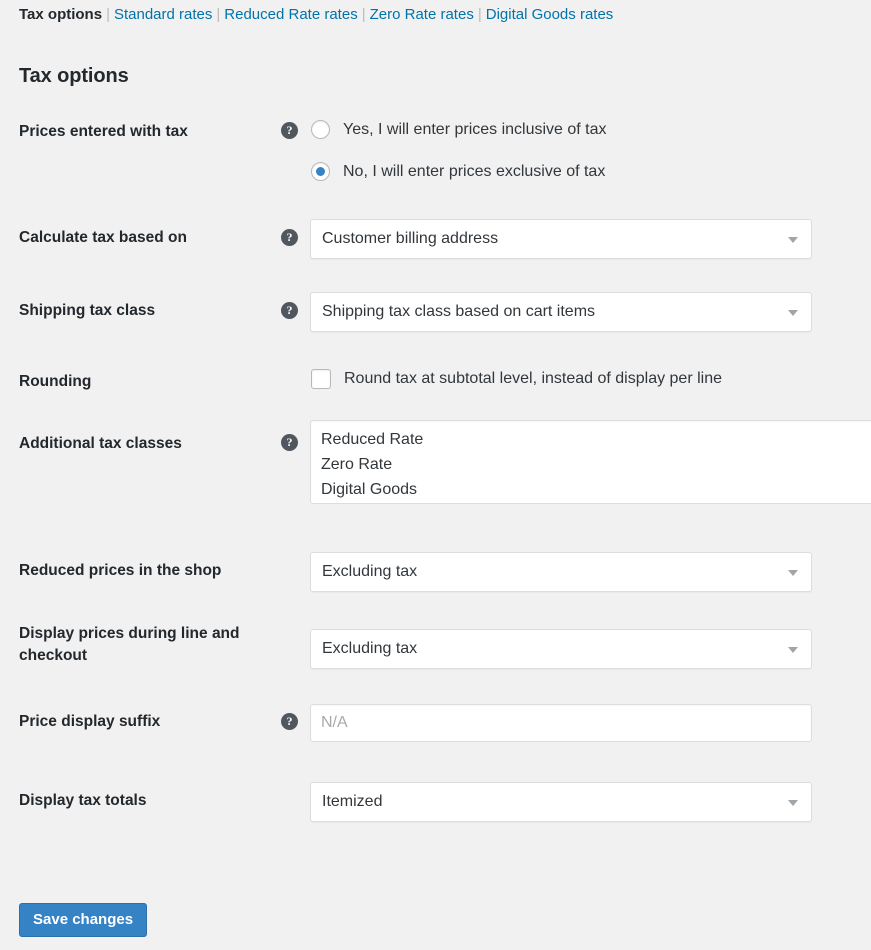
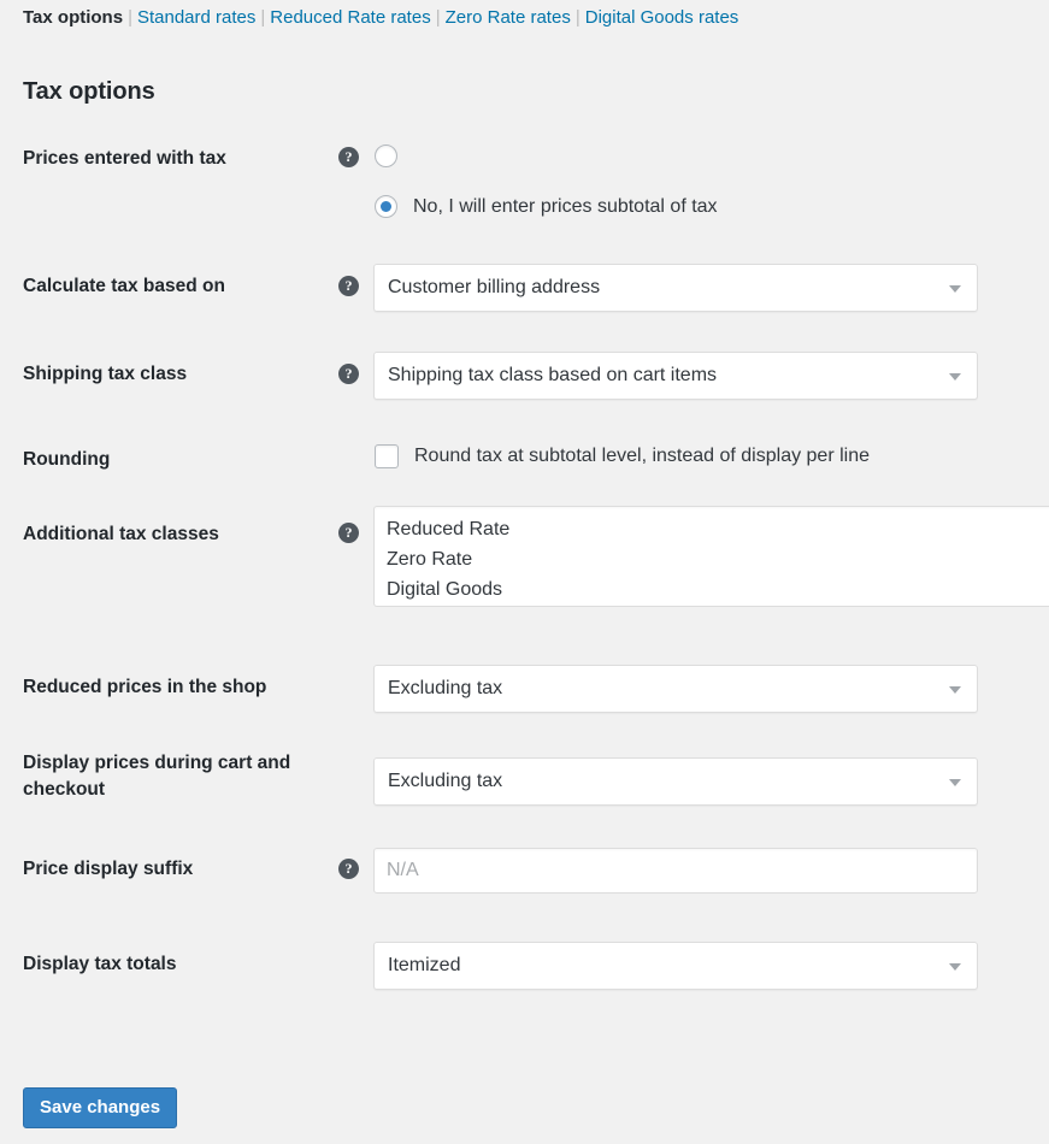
  Tax options | Standard rates | Reduced Rate rates | Zero Rate rates | Digital Goods rates
  Tax options
  Prices entered with tax
  ?
- Yes, I will enter prices inclusive of tax
- No, I will enter prices exclusive of tax
+ No, I will enter prices subtotal of tax
  Calculate tax based on
  ?
  Customer billing address
  Shipping tax class
  ?
  Shipping tax class based on cart items
  Rounding
  Round tax at subtotal level, instead of display per line
  Additional tax classes
  ?
  Reduced Rate
  Zero Rate
  Digital Goods
  Reduced prices in the shop
  Excluding tax
- Display prices during line and checkout
+ Display prices during cart and checkout
  Excluding tax
  Price display suffix
  ?
  N/A
  Display tax totals
  Itemized
  Save changes
